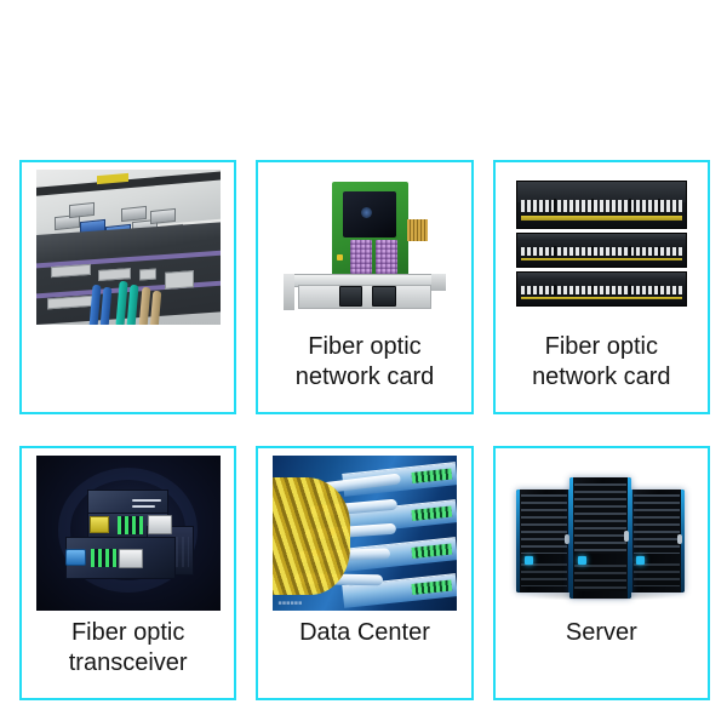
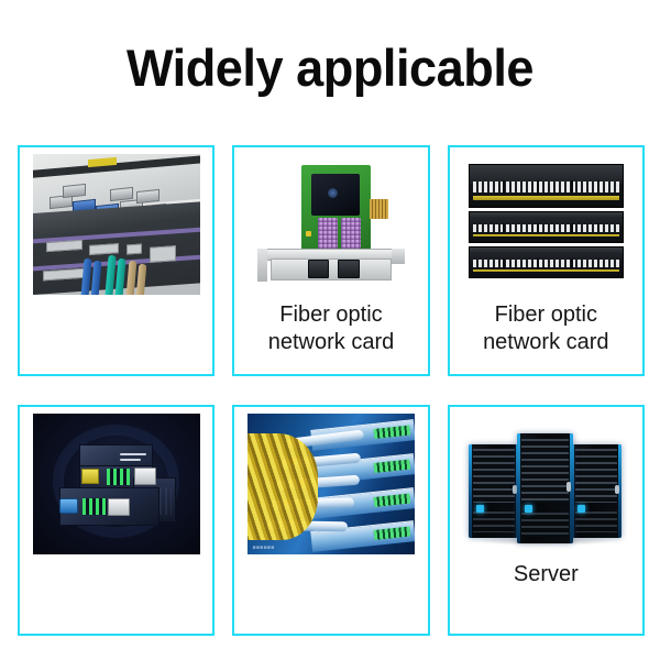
+ Widely applicable
  Fiber optic network card
  Fiber optic network card
- Fiber optic transceiver
- Data Center
  Server
